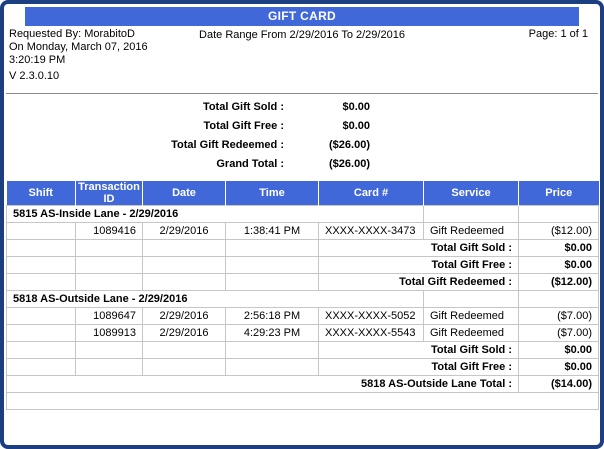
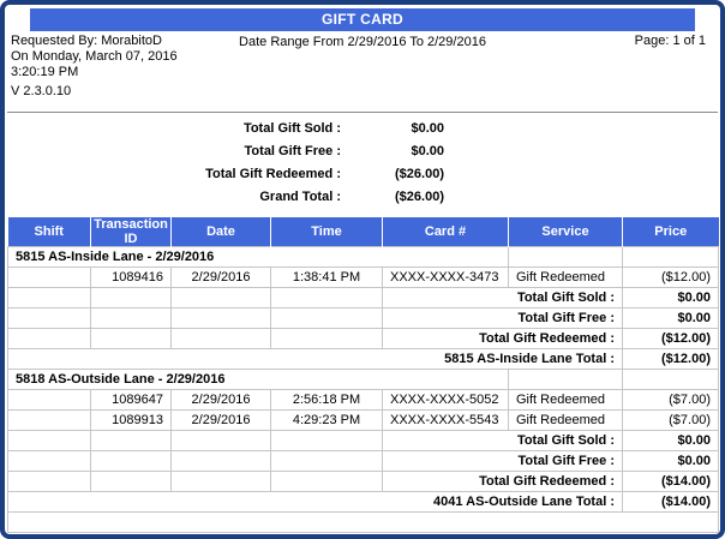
  GIFT CARD
  Requested By: MorabitoD
  On Monday, March 07, 2016
  3:20:19 PM
  V 2.3.0.10
  Date Range From 2/29/2016 To 2/29/2016
  Page: 1 of 1
  Total Gift Sold :
  $0.00
  Total Gift Free :
  $0.00
  Total Gift Redeemed :
  ($26.00)
  Grand Total :
  ($26.00)
  Shift	Transaction ID	Date	Time	Card #	Service	Price
  5815 AS-Inside Lane - 2/29/2016
  	1089416	2/29/2016	1:38:41 PM	XXXX-XXXX-3473	Gift Redeemed	($12.00)
  				Total Gift Sold :	$0.00
  				Total Gift Free :	$0.00
  				Total Gift Redeemed :	($12.00)
+ 5815 AS-Inside Lane Total :	($12.00)
  5818 AS-Outside Lane - 2/29/2016
  	1089647	2/29/2016	2:56:18 PM	XXXX-XXXX-5052	Gift Redeemed	($7.00)
  	1089913	2/29/2016	4:29:23 PM	XXXX-XXXX-5543	Gift Redeemed	($7.00)
  				Total Gift Sold :	$0.00
  				Total Gift Free :	$0.00
+ 				Total Gift Redeemed :	($14.00)
- 5818 AS-Outside Lane Total :	($14.00)
+ 4041 AS-Outside Lane Total :	($14.00)
